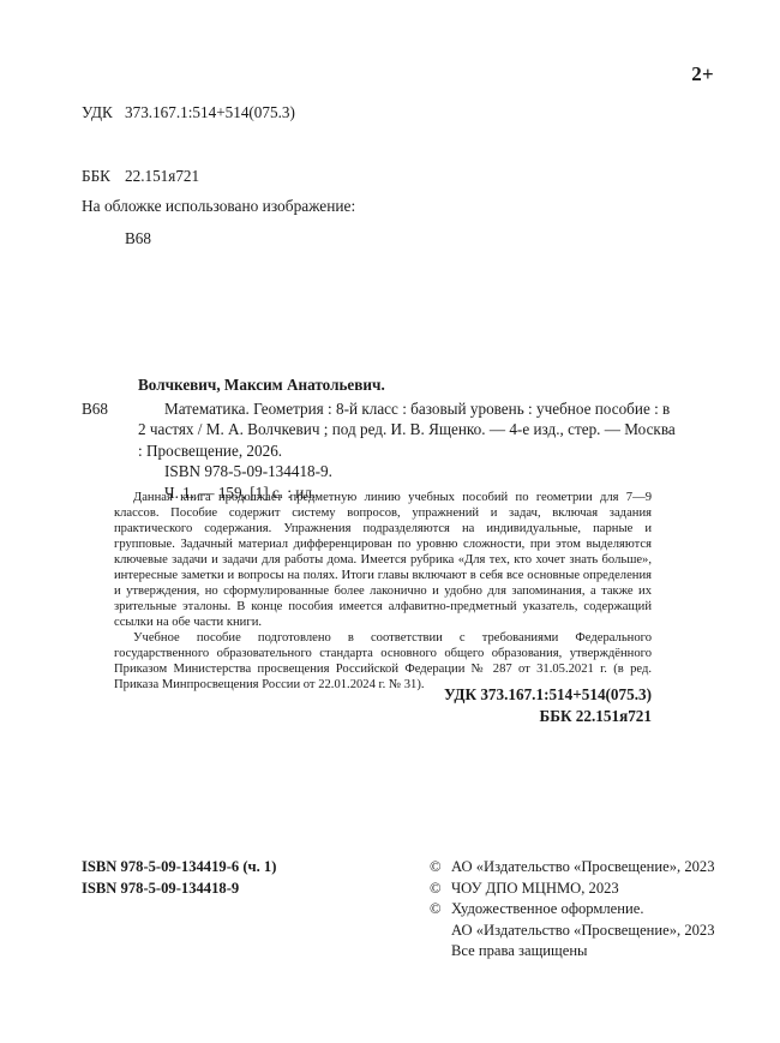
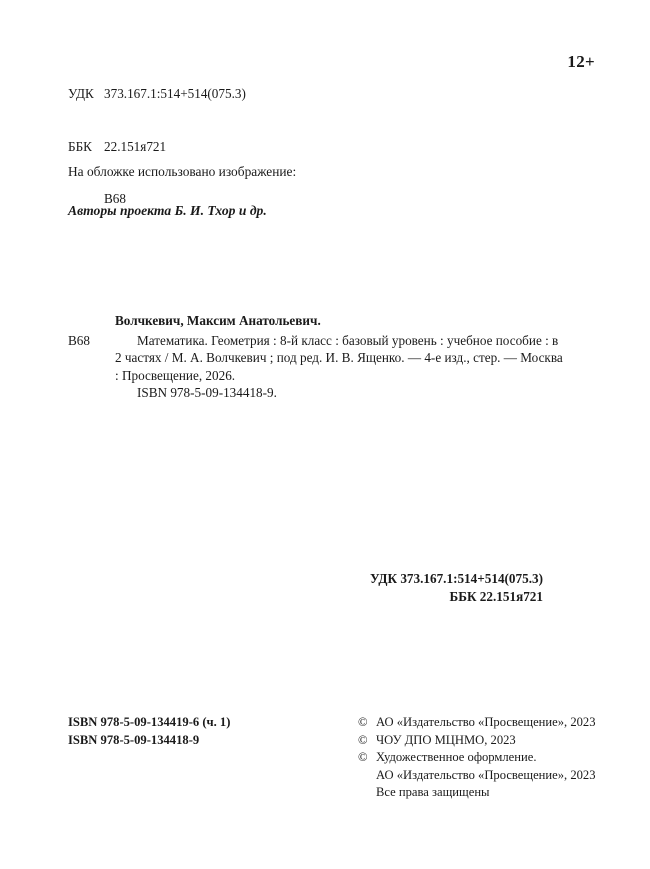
  УДК 373.167.1:514+514(075.3)
  ББК 22.151я721
  В68
- 2+
+ 12+
  На обложке использовано изображение:
+ Авторы проекта Б. И. Тхор и др.
  Волчкевич, Максим Анатольевич.
  В68
  Математика. Геометрия : 8-й класс : базовый уровень : учебное пособие : в 2 частях / М. А. Волчкевич ; под ред. И. В. Ященко. — 4-е изд., стер. — Москва : Просвещение, 2026.
  ISBN 978-5-09-134418-9.
- Ч. 1. — 159, [1] с. : ил.
- Данная книга продолжает предметную линию учебных пособий по геометрии для 7—9 классов. Пособие содержит систему вопросов, упражнений и задач, включая задания практического содержания. Упражнения подразделяются на индивидуальные, парные и групповые. Задачный материал дифференцирован по уровню сложности, при этом выделяются ключевые задачи и задачи для работы дома. Имеется рубрика «Для тех, кто хочет знать больше», интересные заметки и вопросы на полях. Итоги главы включают в себя все основные определения и утверждения, но сформулированные более лаконично и удобно для запоминания, а также их зрительные эталоны. В конце пособия имеется алфавитно-предметный указатель, содержащий ссылки на обе части книги.
- Учебное пособие подготовлено в соответствии с требованиями Федерального государственного образовательного стандарта основного общего образования, утверждённого Приказом Министерства просвещения Российской Федерации № 287 от 31.05.2021 г. (в ред. Приказа Минпросвещения России от 22.01.2024 г. № 31).
  УДК 373.167.1:514+514(075.3)
  ББК 22.151я721
  ISBN 978-5-09-134419-6 (ч. 1)
  ISBN 978-5-09-134418-9
  ©
  АО «Издательство «Просвещение», 2023
  ©
  ЧОУ ДПО МЦНМО, 2023
  ©
  Художественное оформление.
  АО «Издательство «Просвещение», 2023
  Все права защищены
